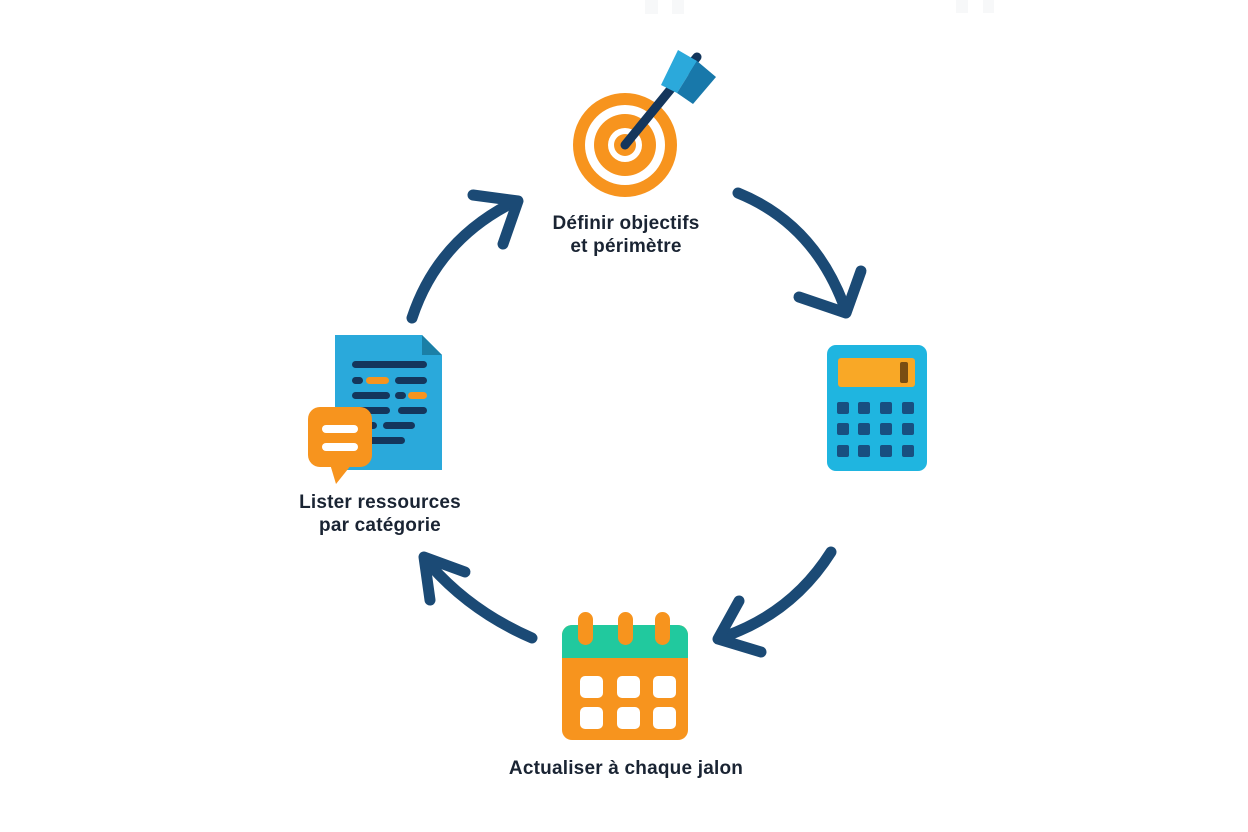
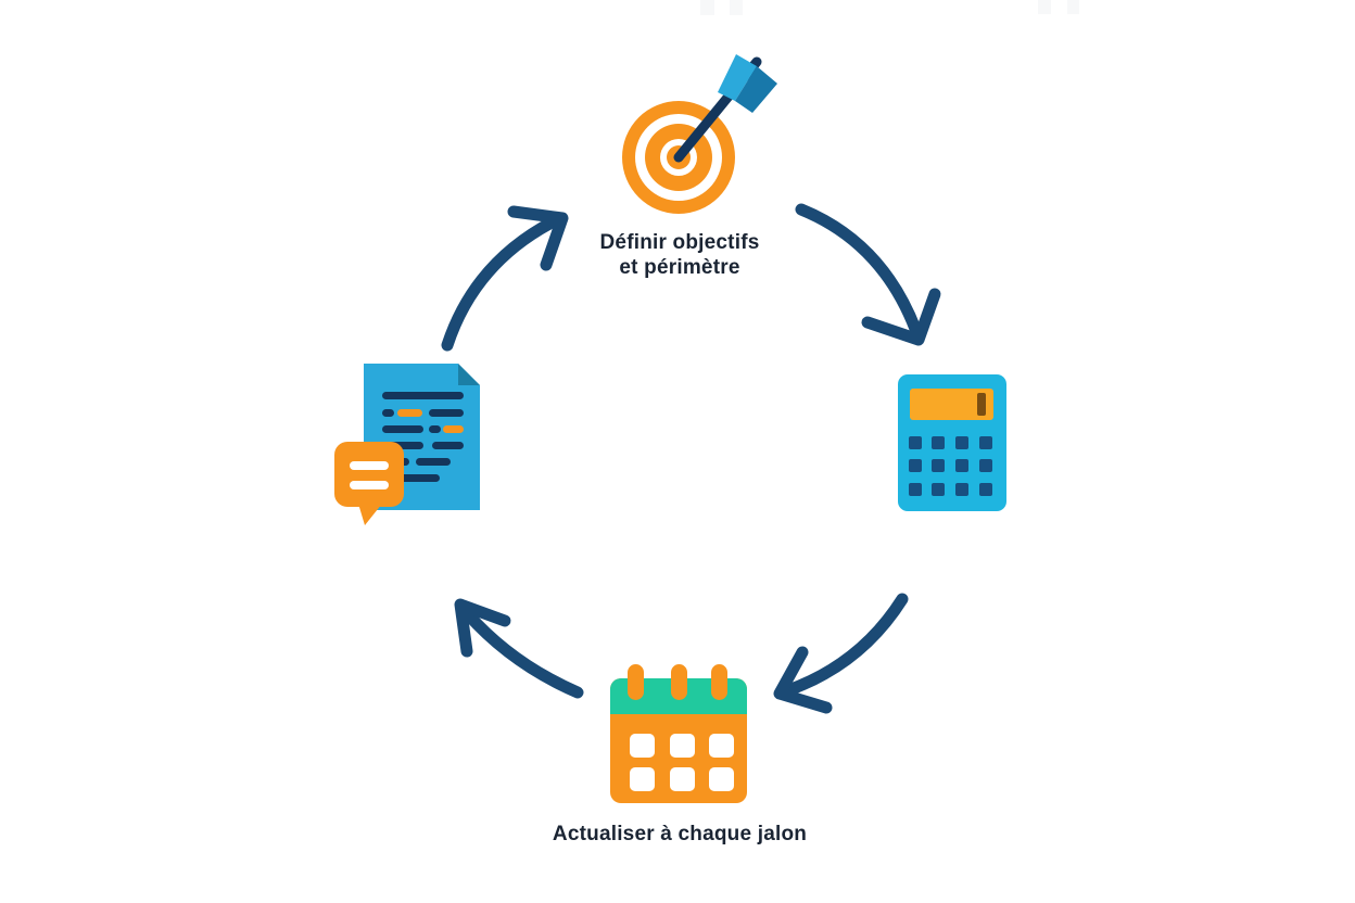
  Définir objectifs
  et périmètre
  Actualiser à chaque jalon
- Lister ressources
- par catégorie
